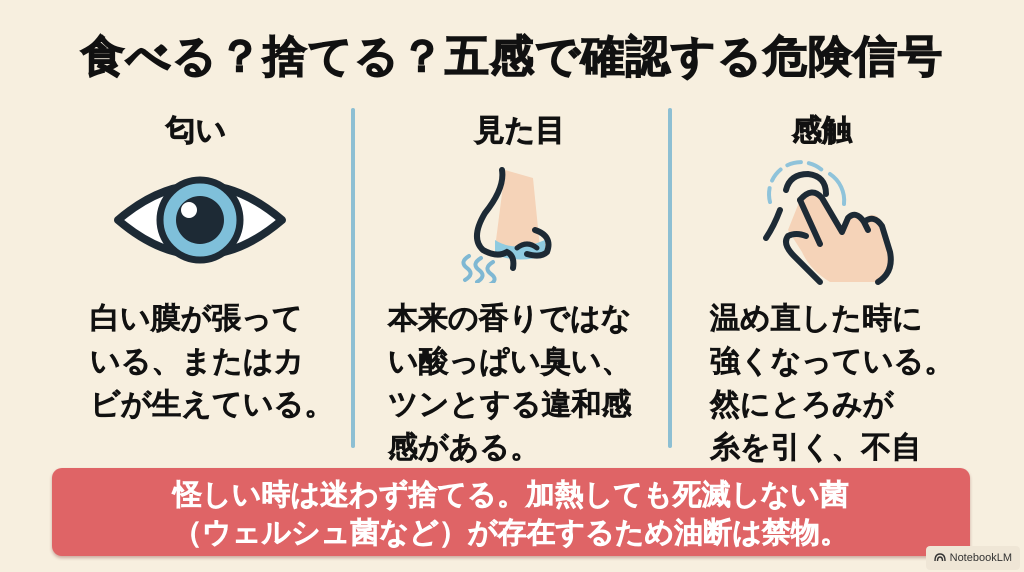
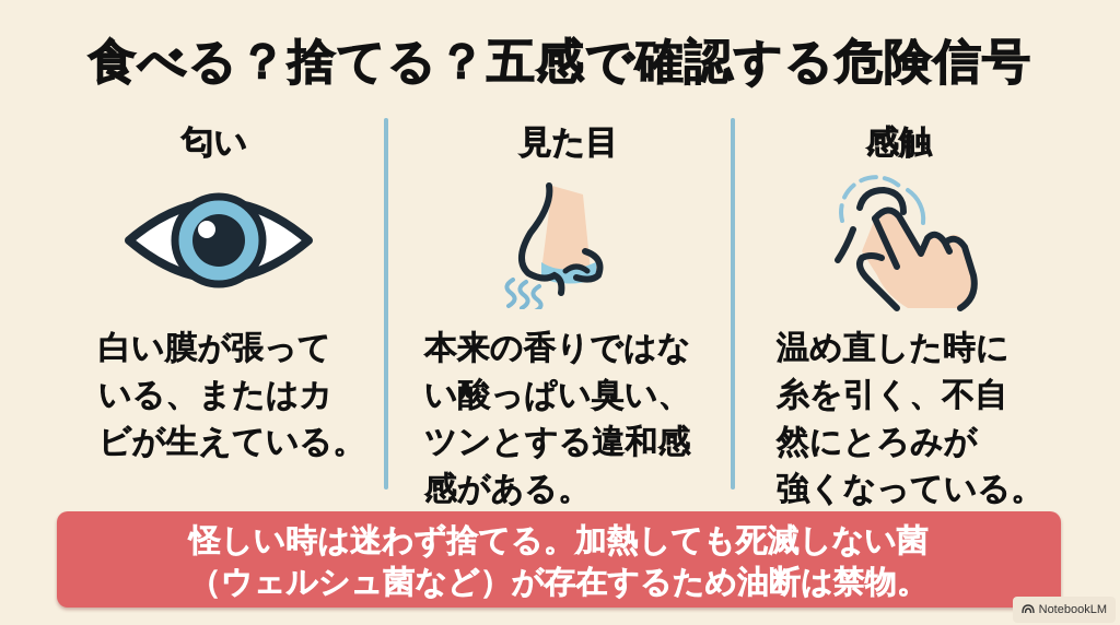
  食べる？捨てる？五感で確認する危険信号
  匂い
  白い膜が張って
  いる、またはカ
  ビが生えている。
  見た目
  本来の香りではな
  い酸っぱい臭い、
  ツンとする違和感
  感がある。
  感触
  温め直した時に
- 強くなっている。
+ 糸を引く、不自
  然にとろみが
- 糸を引く、不自
+ 強くなっている。
  怪しい時は迷わず捨てる。加熱しても死滅しない菌
  （ウェルシュ菌など）が存在するため油断は禁物。
  NotebookLM
